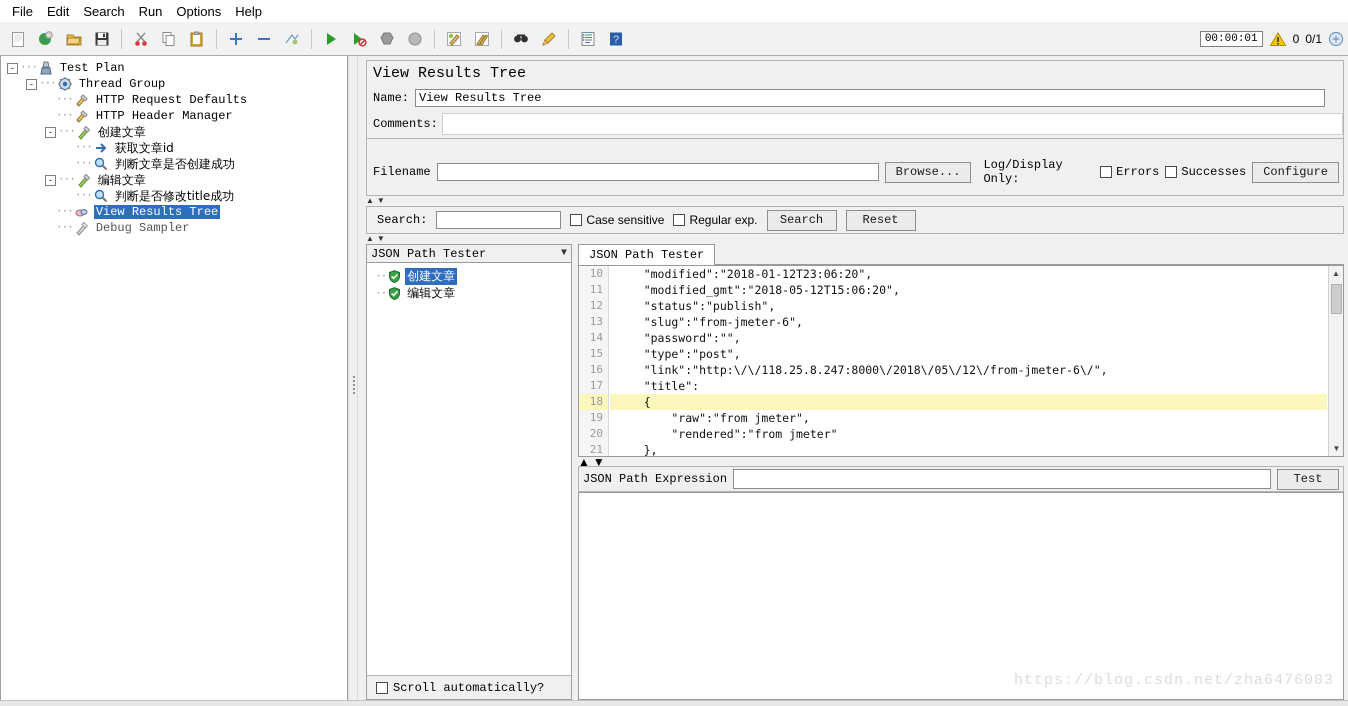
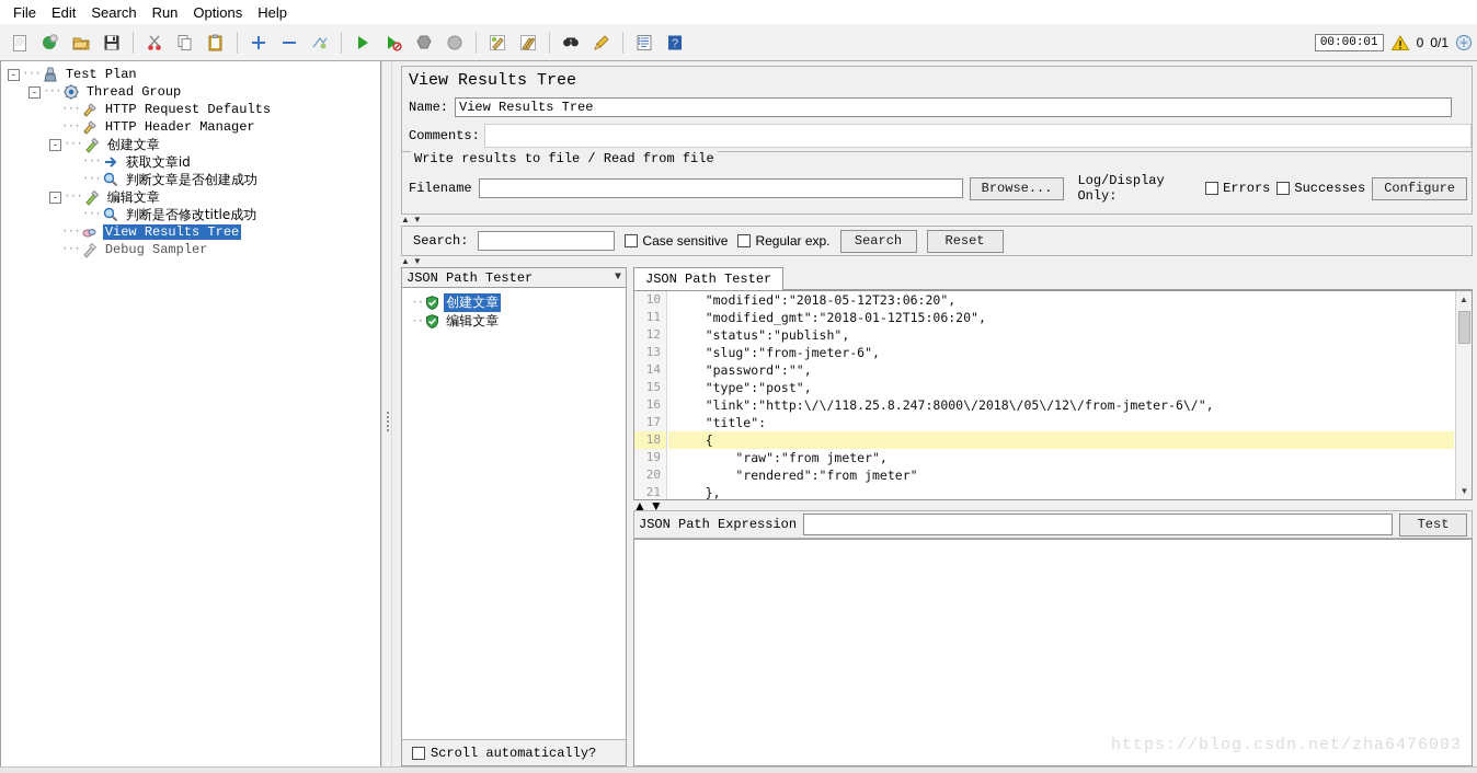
  File
  Edit
  Search
  Run
  Options
  Help
  ?
  00:00:01
  0
  0/1
  -
  ···
  Test Plan
  -
  ···
  Thread Group
  ···
  HTTP Request Defaults
  ···
  HTTP Header Manager
  -
  ···
  创建文章
  ···
  获取文章id
  ···
  判断文章是否创建成功
  -
  ···
  编辑文章
  ···
  判断是否修改title成功
  ···
  View Results Tree
  ···
  Debug Sampler
  View Results Tree
  Name:
  View Results Tree
  Comments:
+ Write results to file / Read from file
  Filename
  Browse...
  Log/Display Only:
  Errors
  Successes
  Configure
  ▲
  ▼
  Search:
  Case sensitive
  Regular exp.
  Search
  Reset
  ▲
  ▼
  JSON Path Tester
  ▼
  ··
  创建文章
  ··
  编辑文章
  Scroll automatically?
  JSON Path Tester
  10
  11
  12
  13
  14
  15
  16
  17
  18
  19
  20
  21
- "modified":"2018-01-12T23:06:20",
+ "modified":"2018-05-12T23:06:20",
- "modified_gmt":"2018-05-12T15:06:20",
+ "modified_gmt":"2018-01-12T15:06:20",
  "status":"publish",
  "slug":"from-jmeter-6",
  "password":"",
  "type":"post",
  "link":"http:\/\/118.25.8.247:8000\/2018\/05\/12\/from-jmeter-6\/",
  "title":
  {
  "raw":"from jmeter",
  "rendered":"from jmeter"
  },
  ▲
  ▼
  ▲
  ▼
  JSON Path Expression
  Test
  https://blog.csdn.net/zha6476003
